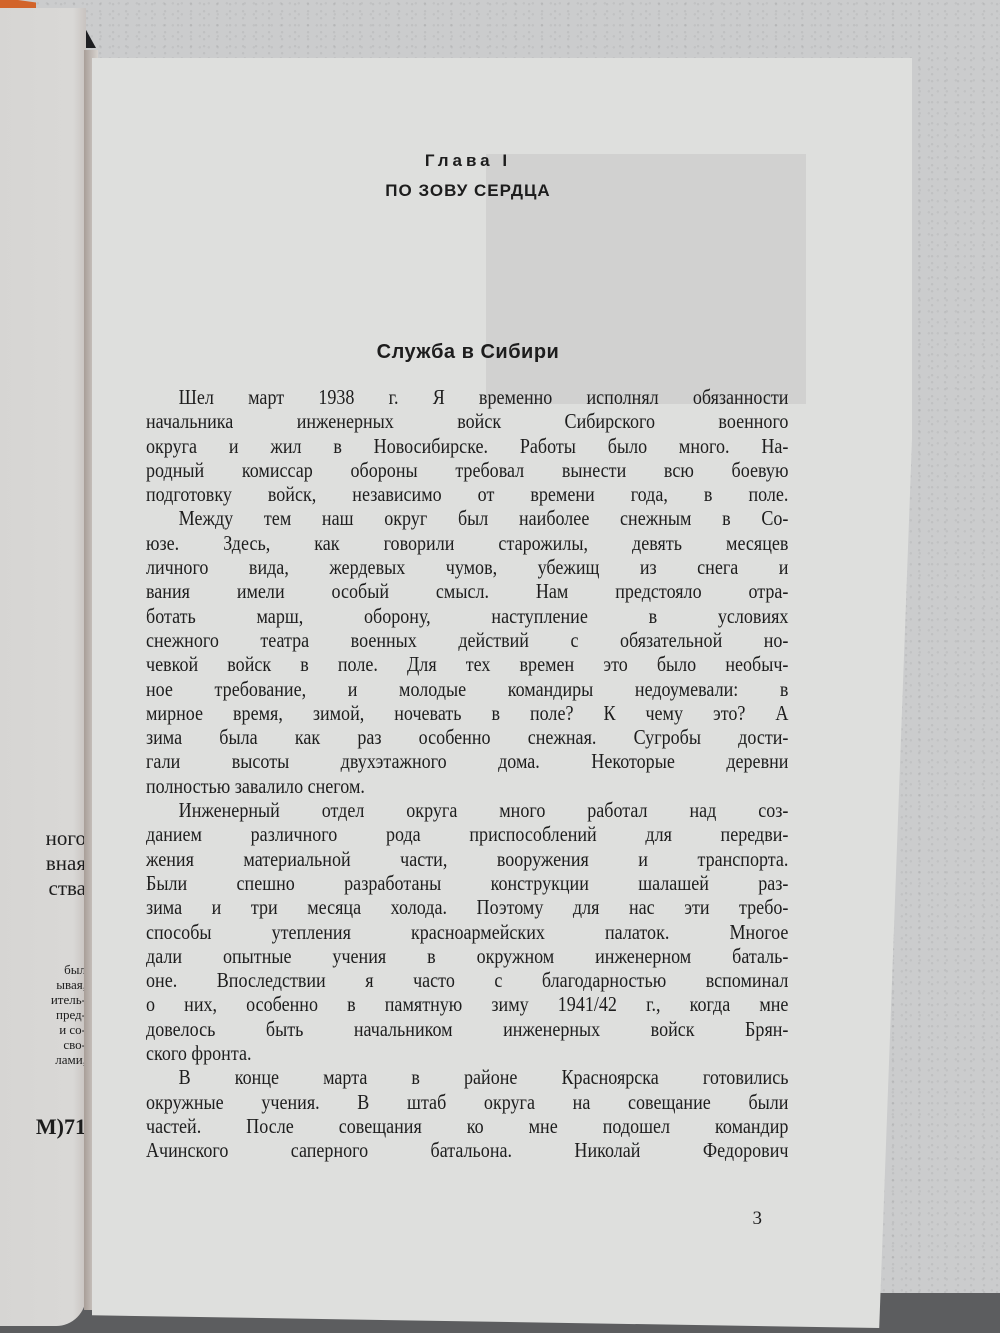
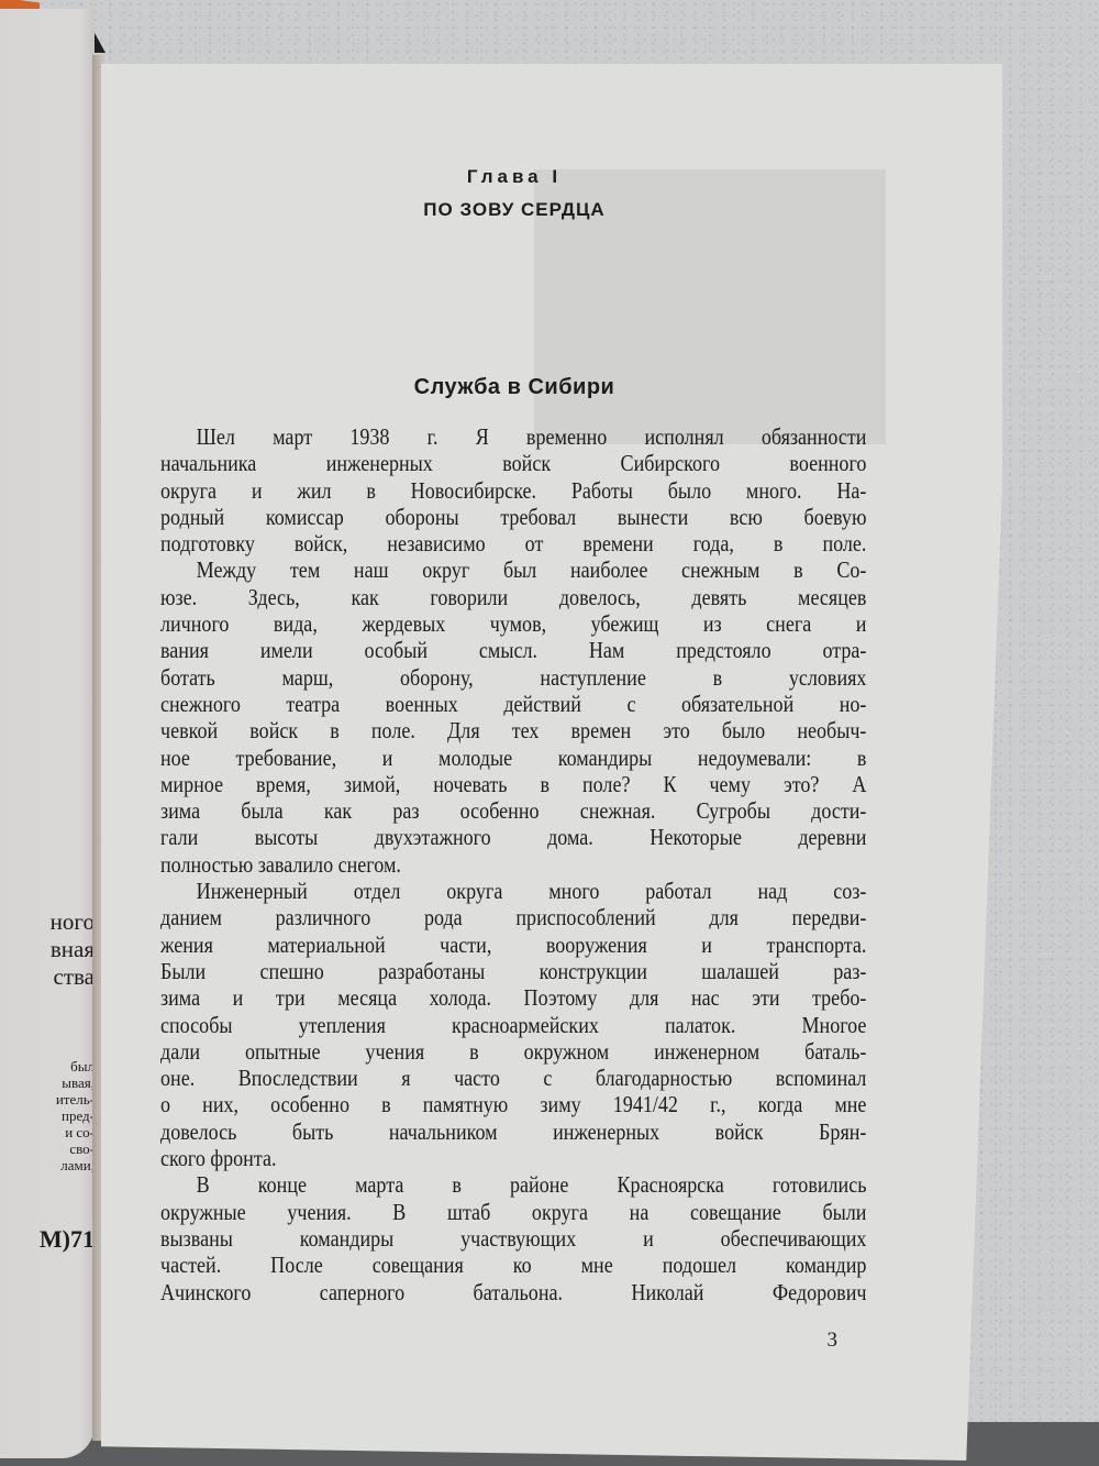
  ного
  вная
  ства
  был
  ывая
  итель
  пред
  и со
  сво
  лами
  М)71
  Глава I
  ПО ЗОВУ СЕРДЦА
  Служба в Сибири
  Шел март 1938 г. Я временно исполнял обязанности
  начальника инженерных войск Сибирского военного
  округа и жил в Новосибирске. Работы было много. На-
  родный комиссар обороны требовал вынести всю боевую
  подготовку войск, независимо от времени года, в поле.
  Между тем наш округ был наиболее снежным в Со-
- юзе. Здесь, как говорили старожилы, девять месяцев
+ юзе. Здесь, как говорили довелось, девять месяцев
  личного вида, жердевых чумов, убежищ из снега и
  вания имели особый смысл. Нам предстояло отра-
  ботать марш, оборону, наступление в условиях
  снежного театра военных действий с обязательной но-
  чевкой войск в поле. Для тех времен это было необыч-
  ное требование, и молодые командиры недоумевали: в
  мирное время, зимой, ночевать в поле? К чему это? А
  зима была как раз особенно снежная. Сугробы дости-
  гали высоты двухэтажного дома. Некоторые деревни
  полностью завалило снегом.
  Инженерный отдел округа много работал над соз-
  данием различного рода приспособлений для передви-
  жения материальной части, вооружения и транспорта.
  Были спешно разработаны конструкции шалашей раз-
  зима и три месяца холода. Поэтому для нас эти требо-
  способы утепления красноармейских палаток. Многое
  дали опытные учения в окружном инженерном баталь-
  оне. Впоследствии я часто с благодарностью вспоминал
  о них, особенно в памятную зиму 1941/42 г., когда мне
  довелось быть начальником инженерных войск Брян-
  ского фронта.
  В конце марта в районе Красноярска готовились
  окружные учения. В штаб округа на совещание были
+ вызваны командиры участвующих и обеспечивающих
  частей. После совещания ко мне подошел командир
  Ачинского саперного батальона. Николай Федорович
  3
